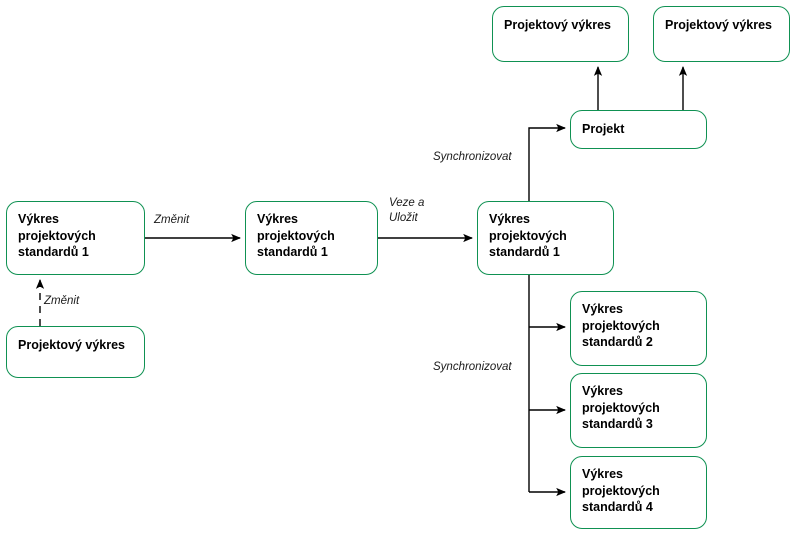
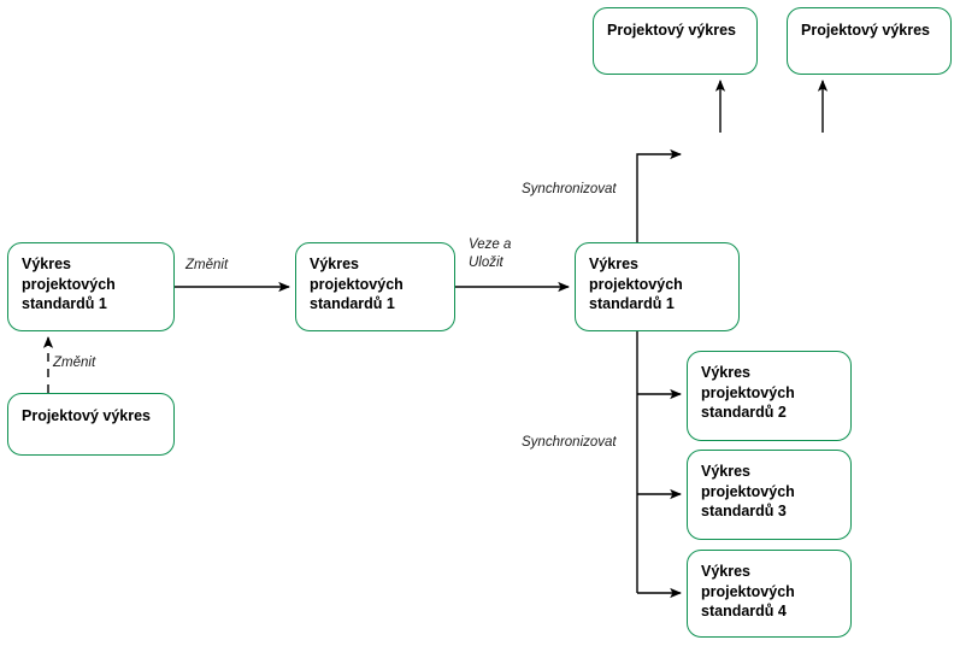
  Projektový výkres
  Projektový výkres
- Projekt
  Výkres
  projektových
  standardů 1
  Projektový výkres
  Výkres
  projektových
  standardů 1
  Výkres
  projektových
  standardů 1
  Výkres
  projektových
  standardů 2
  Výkres
  projektových
  standardů 3
  Výkres
  projektových
  standardů 4
  Změnit
  Změnit
  Veze a
  Uložit
  Synchronizovat
  Synchronizovat
